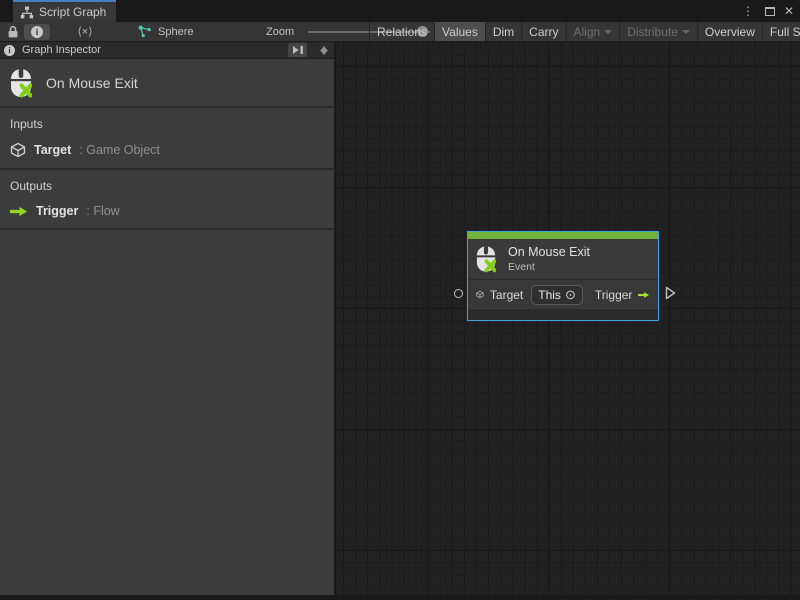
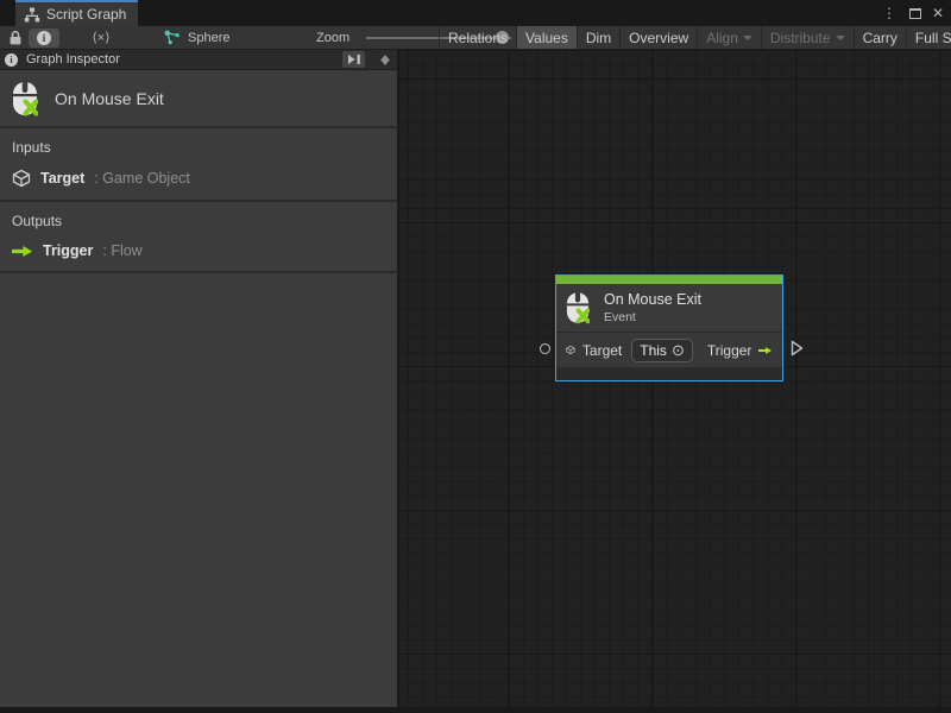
  Script Graph
  ⋮
  ✕
  i
  ⟨×⟩
  Sphere
  Zoom
  Relations
  Values
  Dim
- Carry
+ Overview
  Align
  Distribute
- Overview
+ Carry
  i
  Graph Inspector
  On Mouse Exit
  Inputs
  Target
  : Game Object
  Outputs
  Trigger
  : Flow
  On Mouse Exit
  Event
  Target
  This
  ⊙
  Trigger
